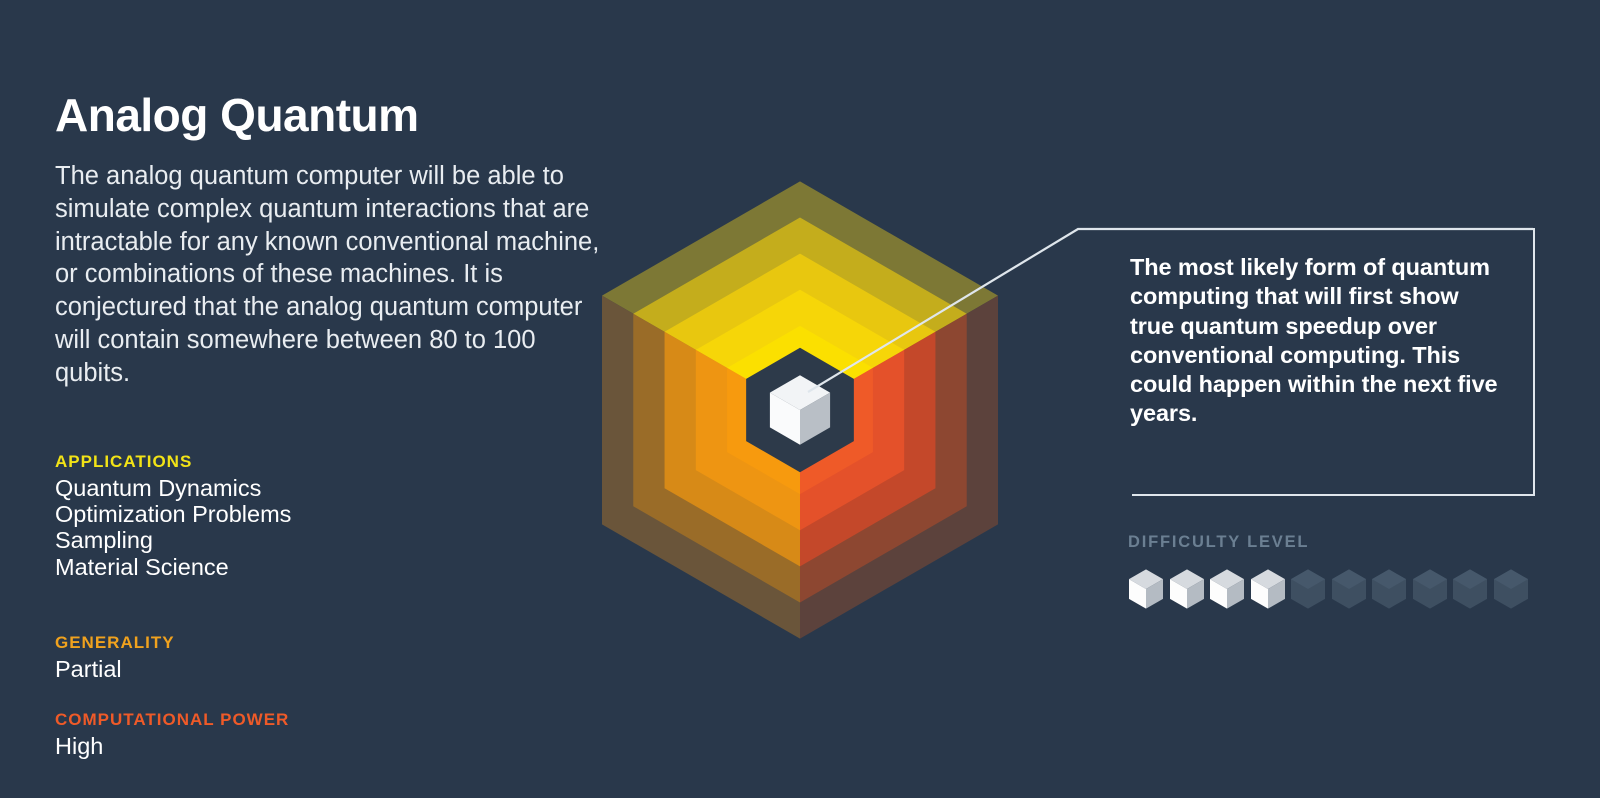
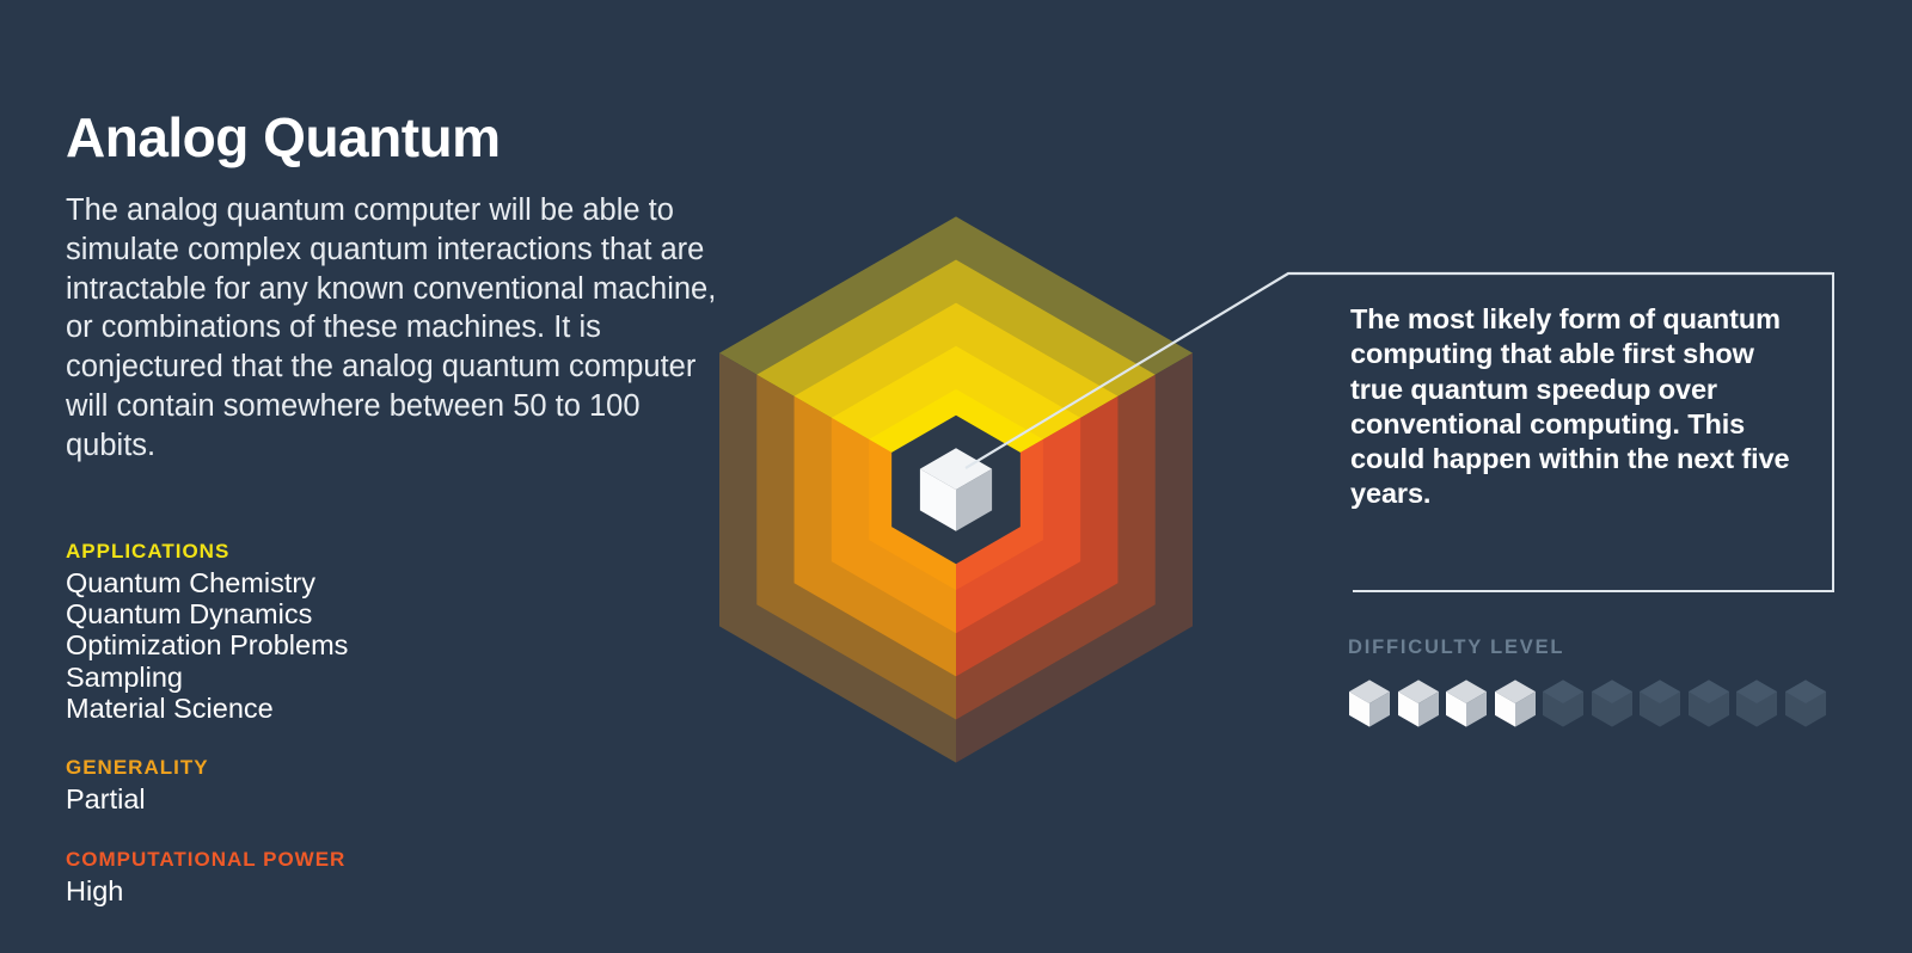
  Analog Quantum
- The analog quantum computer will be able to simulate complex quantum interactions that are intractable for any known conventional machine, or combinations of these machines. It is conjectured that the analog quantum computer will contain somewhere between 80 to 100 qubits.
+ The analog quantum computer will be able to simulate complex quantum interactions that are intractable for any known conventional machine, or combinations of these machines. It is conjectured that the analog quantum computer will contain somewhere between 50 to 100 qubits.
  APPLICATIONS
+ Quantum Chemistry
  Quantum Dynamics
  Optimization Problems
  Sampling
  Material Science
  GENERALITY
  Partial
  COMPUTATIONAL POWER
  High
- The most likely form of quantum computing that will first show true quantum speedup over conventional computing. This could happen within the next five years.
+ The most likely form of quantum computing that able first show true quantum speedup over conventional computing. This could happen within the next five years.
  DIFFICULTY LEVEL
